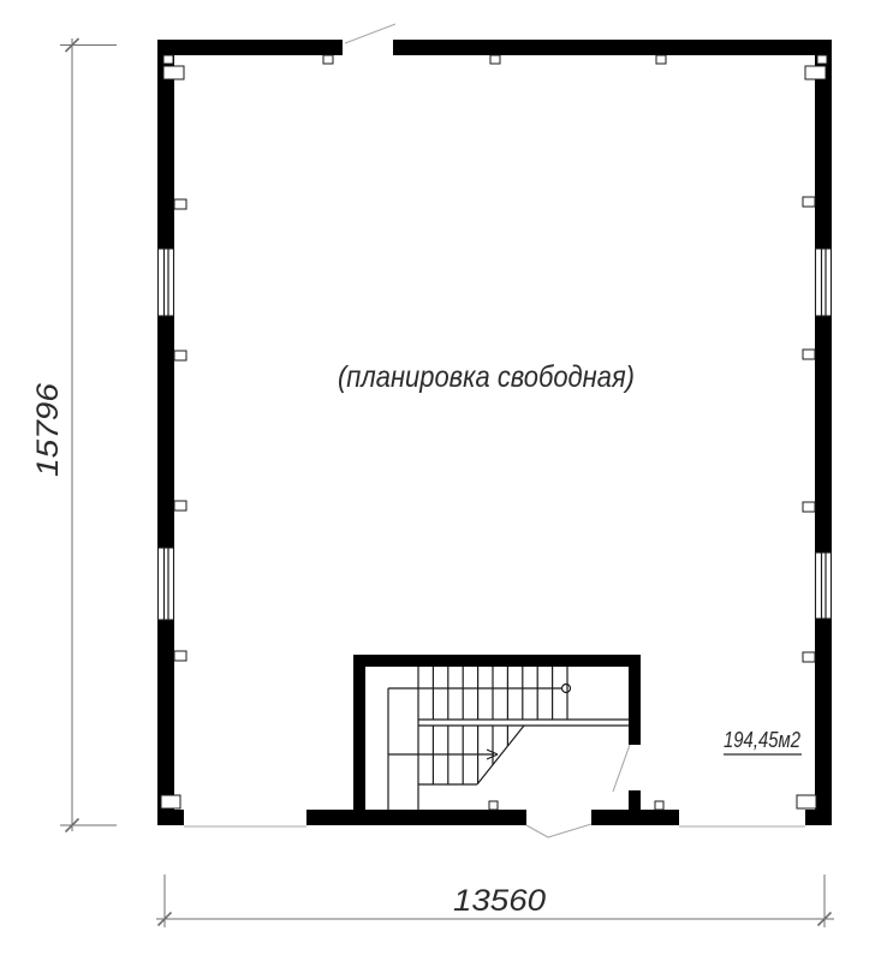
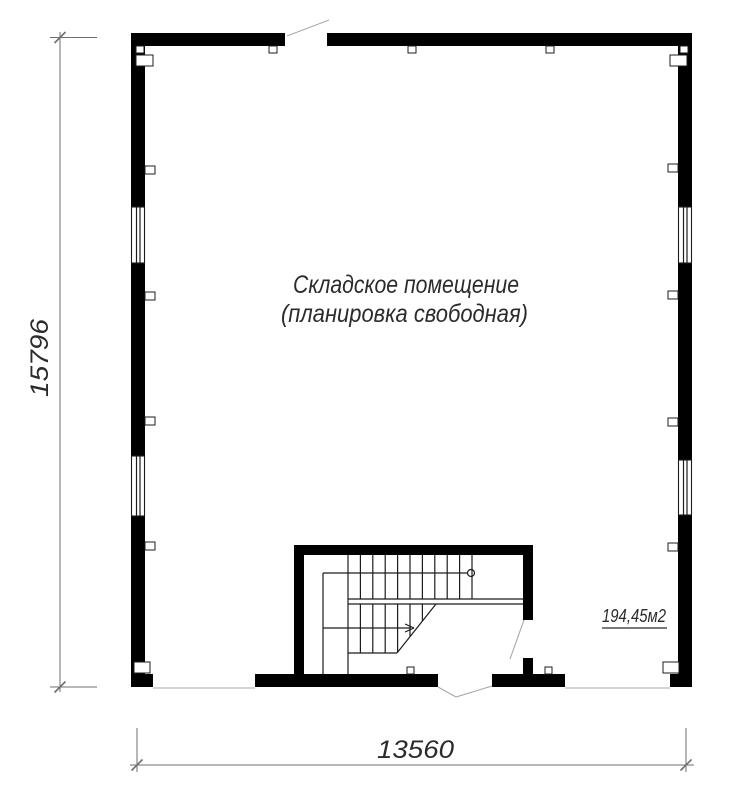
  13560
+ Складское помещение
  (планировка свободная)
  194,45м2
